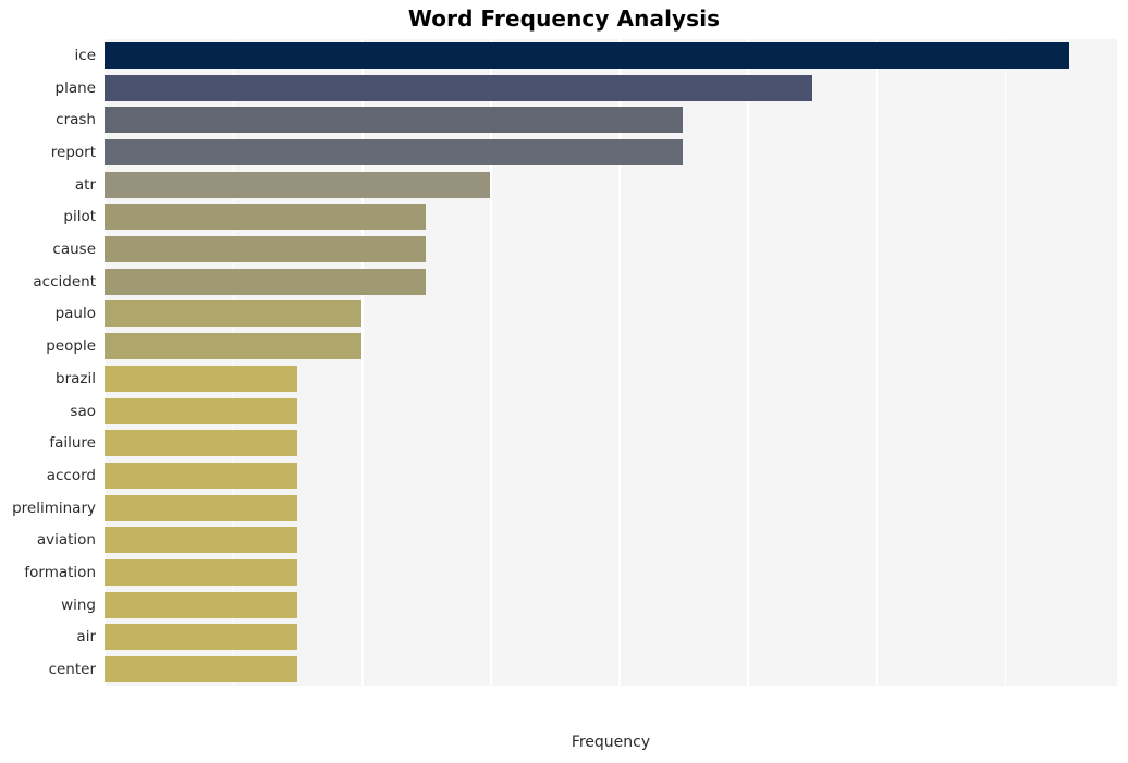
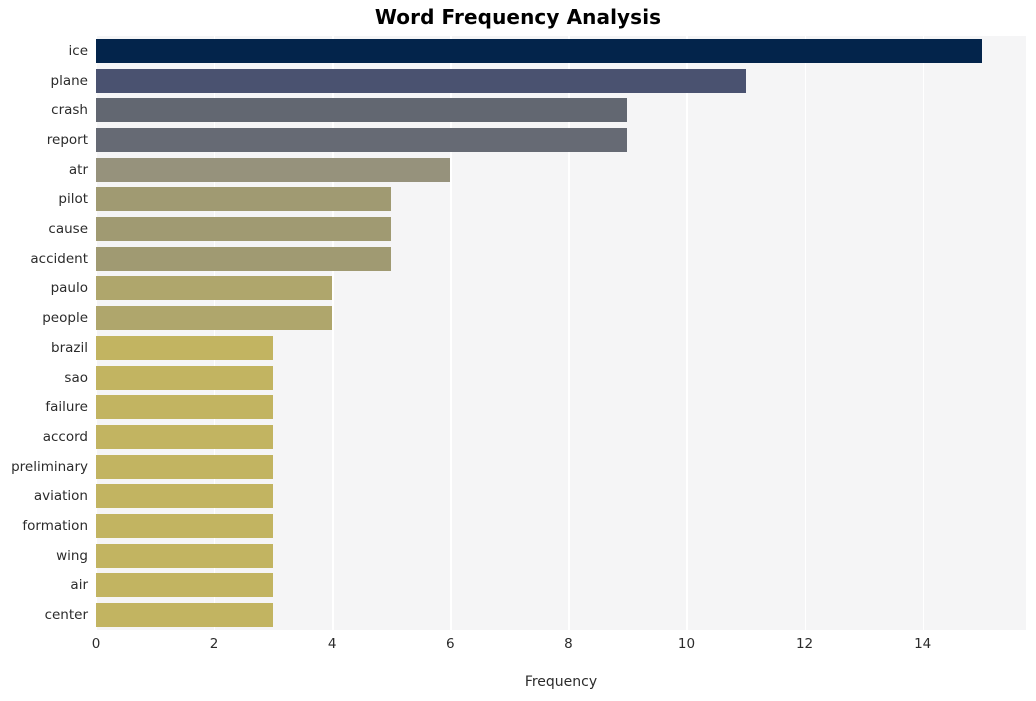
  Word Frequency Analysis
  ice
  plane
  crash
  report
  atr
  pilot
  cause
  accident
  paulo
  people
  brazil
  sao
  failure
  accord
  preliminary
  aviation
  formation
  wing
  air
  center
+ 0
+ 2
+ 4
+ 6
+ 8
+ 10
+ 12
+ 14
  Frequency
